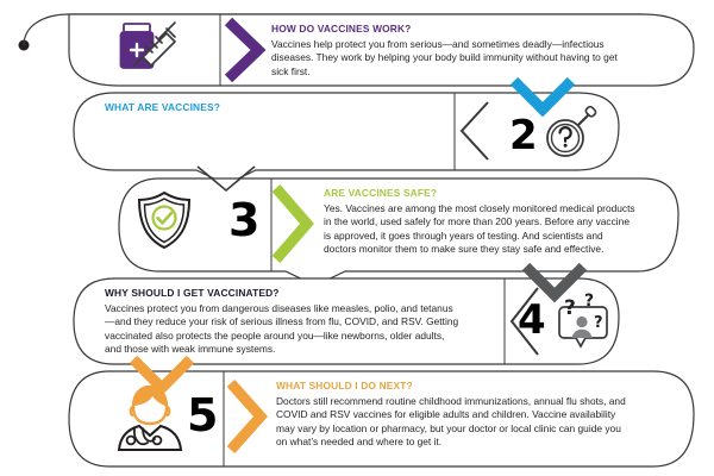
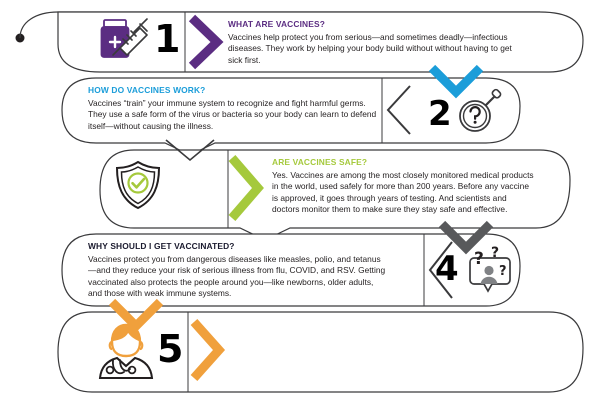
  ?
  ?
  ?
+ 1
  2
- 3
  4
  5
- HOW DO VACCINES WORK?
+ WHAT ARE VACCINES?
- Vaccines help protect you from serious—and sometimes deadly—infectious diseases. They work by helping your body build immunity without having to get sick first.
+ Vaccines help protect you from serious—and sometimes deadly—infectious diseases. They work by helping your body build without without having to get sick first.
- WHAT ARE VACCINES?
+ HOW DO VACCINES WORK?
+ Vaccines “train” your immune system to recognize and fight harmful germs. They use a safe form of the virus or bacteria so your body can learn to defend itself—without causing the illness.
  ARE VACCINES SAFE?
  Yes. Vaccines are among the most closely monitored medical products in the world, used safely for more than 200 years. Before any vaccine is approved, it goes through years of testing. And scientists and doctors monitor them to make sure they stay safe and effective.
  WHY SHOULD I GET VACCINATED?
  Vaccines protect you from dangerous diseases like measles, polio, and tetanus—and they reduce your risk of serious illness from flu, COVID, and RSV. Getting vaccinated also protects the people around you—like newborns, older adults, and those with weak immune systems.
- WHAT SHOULD I DO NEXT?
- Doctors still recommend routine childhood immunizations, annual flu shots, and COVID and RSV vaccines for eligible adults and children. Vaccine availability may vary by location or pharmacy, but your doctor or local clinic can guide you on what’s needed and where to get it.
